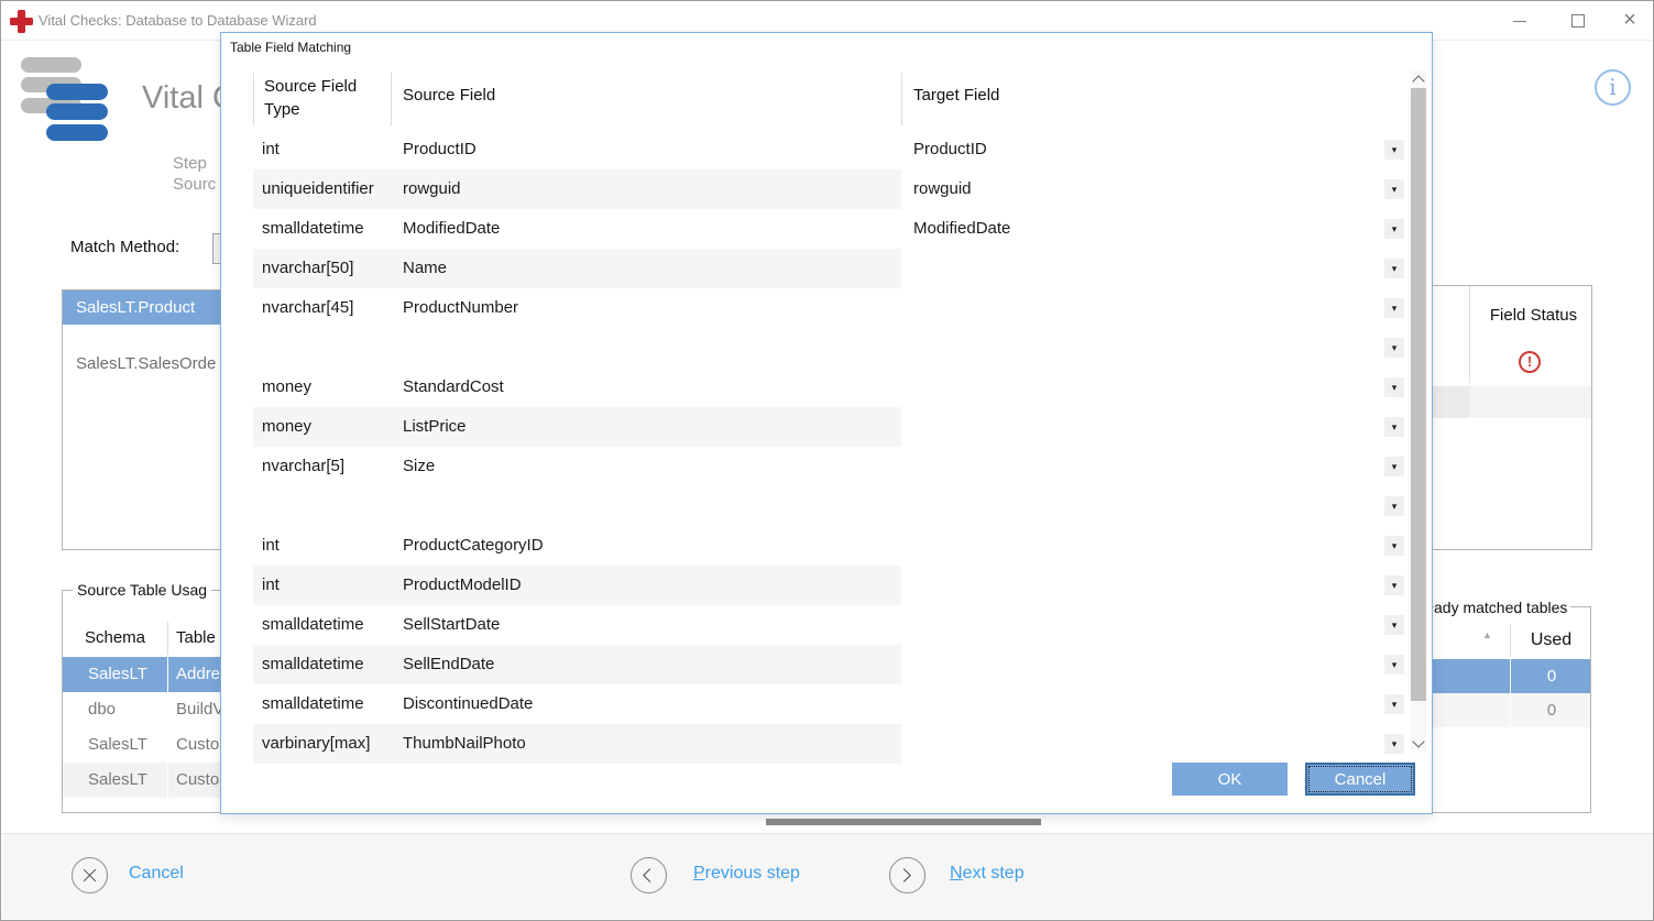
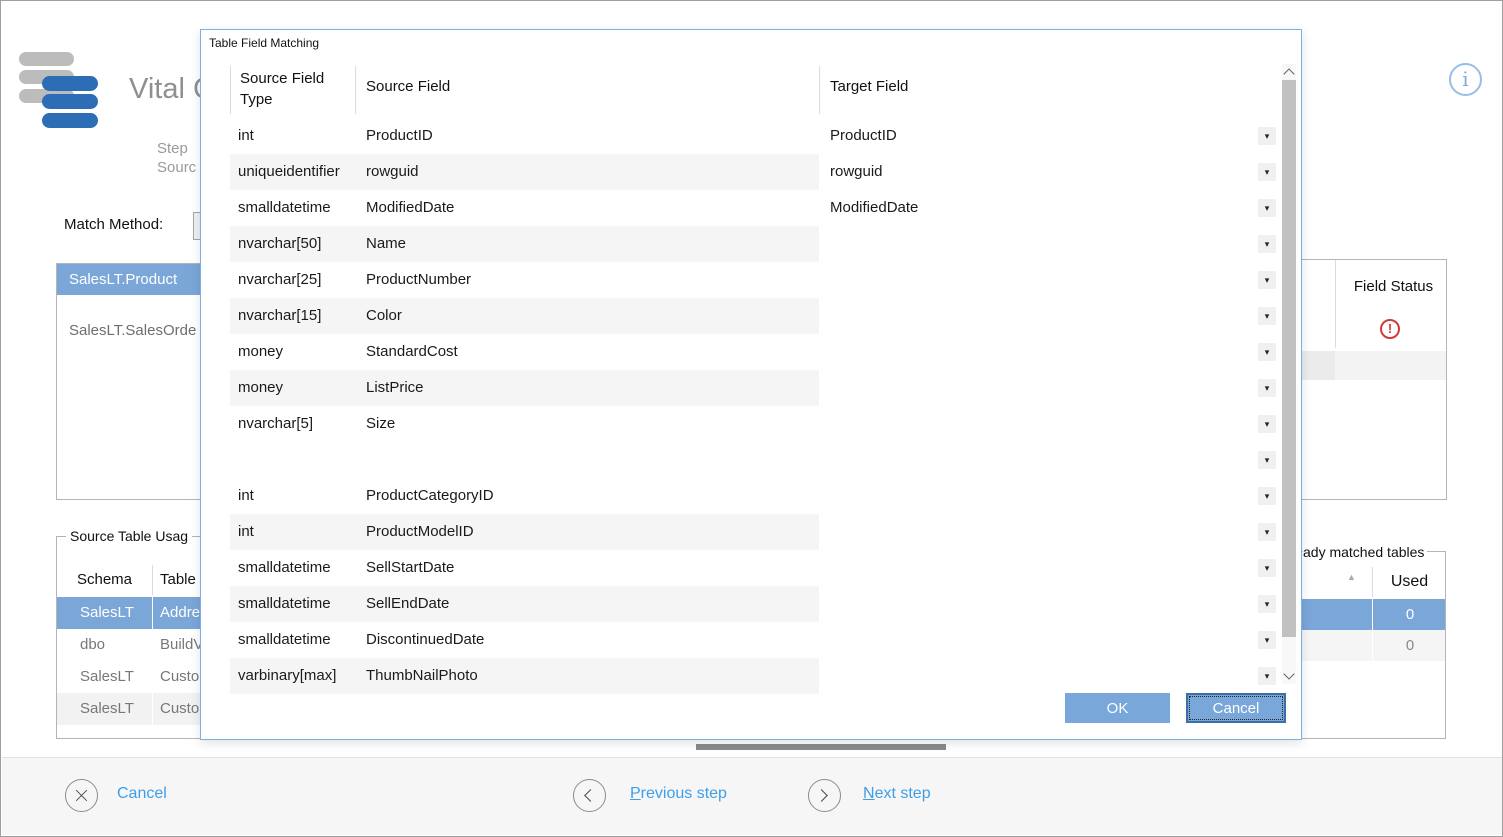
- Vital Checks: Database to Database Wizard
- ×
  Vital
  Step
  Sourc
  Match Method:
  SalesLT.Product
  SalesLT.SalesOrde
  Field Status
  !
  Source Table Usag
  Schema
  Table
  SalesLT
  Addre
  dbo
  BuildV
  SalesLT
  Custo
  SalesLT
  Custo
  ady matched tables
  ▲
  Used
  0
  0
  i
  Cancel
  Previous step
  Next step
  Table Field Matching
  Source Field Type
  Source Field
  Target Field
  int ProductID
  ProductID
  ▾
  uniqueidentifier rowguid
  rowguid
  ▾
  smalldatetime ModifiedDate
  ModifiedDate
  ▾
  nvarchar[50] Name
  ▾
- nvarchar[45] ProductNumber
+ nvarchar[25] ProductNumber
  ▾
+ nvarchar[15] Color
  ▾
  money StandardCost
  ▾
  money ListPrice
  ▾
  nvarchar[5] Size
  ▾
  ▾
  int ProductCategoryID
  ▾
  int ProductModelID
  ▾
  smalldatetime SellStartDate
  ▾
  smalldatetime SellEndDate
  ▾
  smalldatetime DiscontinuedDate
  ▾
  varbinary[max] ThumbNailPhoto
  ▾
  OK
  Cancel
